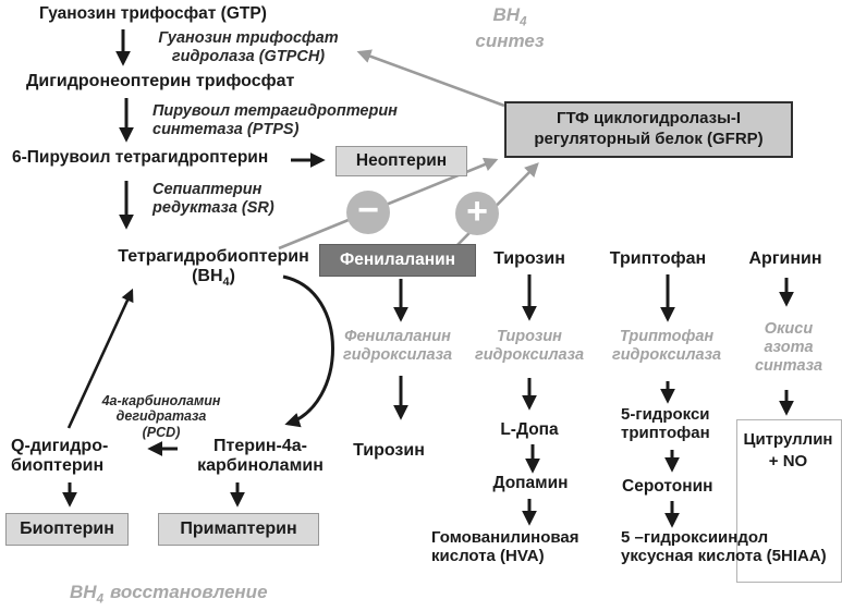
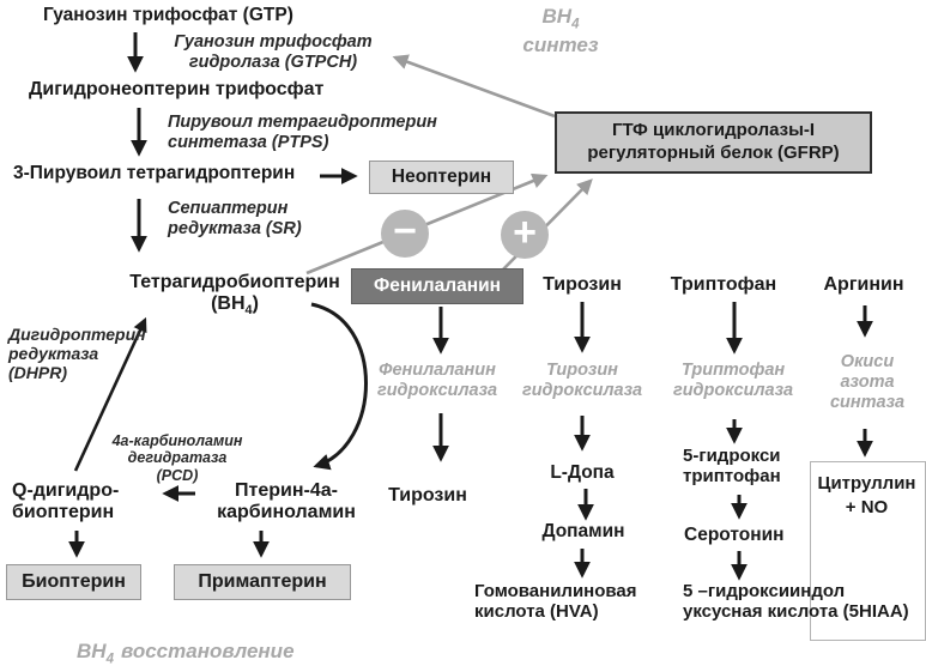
  Гуанозин трифосфат (GTP)
  Гуанозин трифосфат
  гидролаза (GTPCH)
  Дигидронеоптерин трифосфат
  Пирувоил тетрагидроптерин
  синтетаза (PTPS)
- 6-Пирувоил тетрагидроптерин
+ 3-Пирувоил тетрагидроптерин
  Неоптерин
  Сепиаптерин
  редуктаза (SR)
  Тетрагидробиоптерин
  (ВН4)
  ВН4
  синтез
  ВН4восстановление
  ГТФ циклогидролазы-I
  регуляторный белок (GFRP)
  −
  +
  Фенилаланин
  Тирозин
  Триптофан
  Аргинин
  Фенилаланин
  гидроксилаза
  Тирозин
  Тирозин
  гидроксилаза
  L-Допа
  Допамин
  Гомованилиновая
  кислота (HVA)
  Триптофан
  гидроксилаза
  5-гидрокси
  триптофан
  Серотонин
  5 –гидроксииндол
  уксусная кислота (5HIAA)
  Окиси
  азота
  синтаза
  Цитруллин
  + NO
+ Дигидроптерин
+ редуктаза
+ (DHPR)
  4а-карбиноламин
  дегидратаза
  (PCD)
  Q-дигидро-
  биоптерин
  Птерин-4а-
  карбиноламин
  Биоптерин
  Примаптерин
